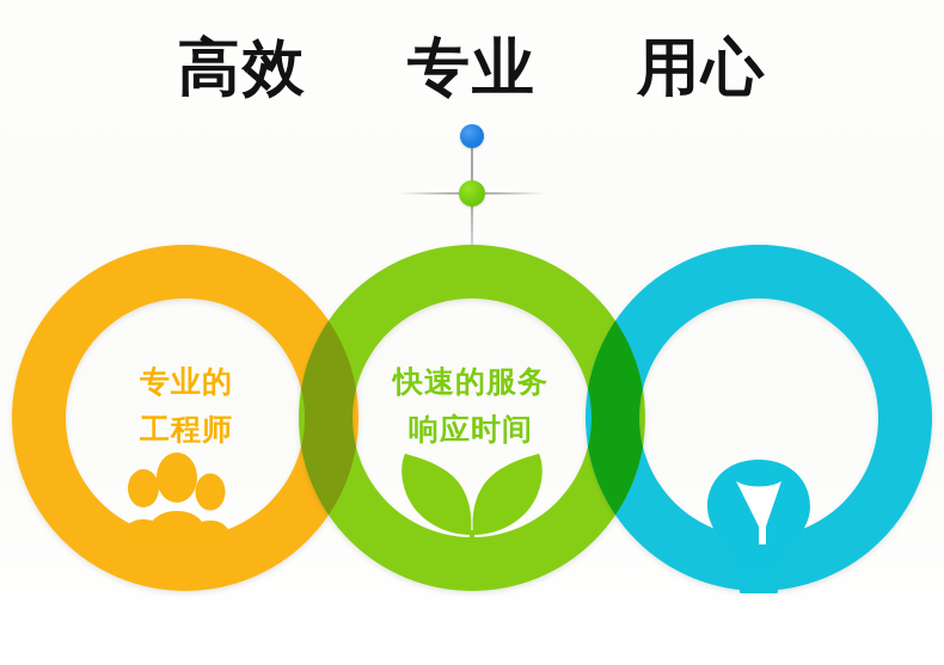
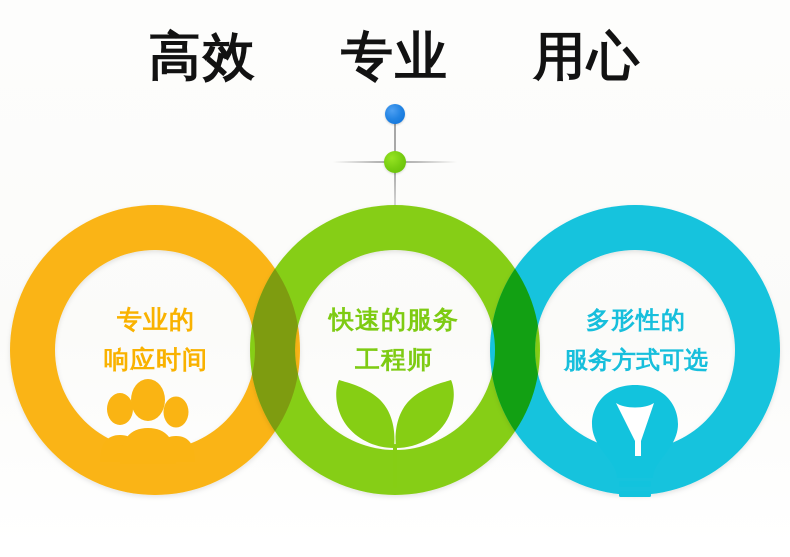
  专业的
- 工程师
+ 响应时间
  快速的服务
- 响应时间
+ 工程师
+ 多形性的
+ 服务方式可选
